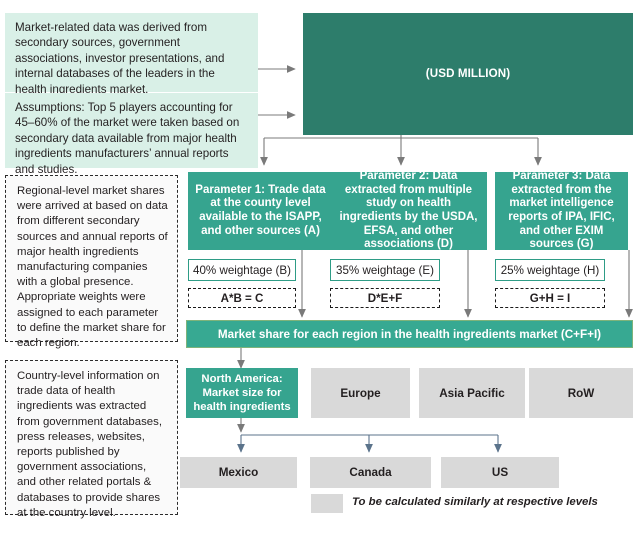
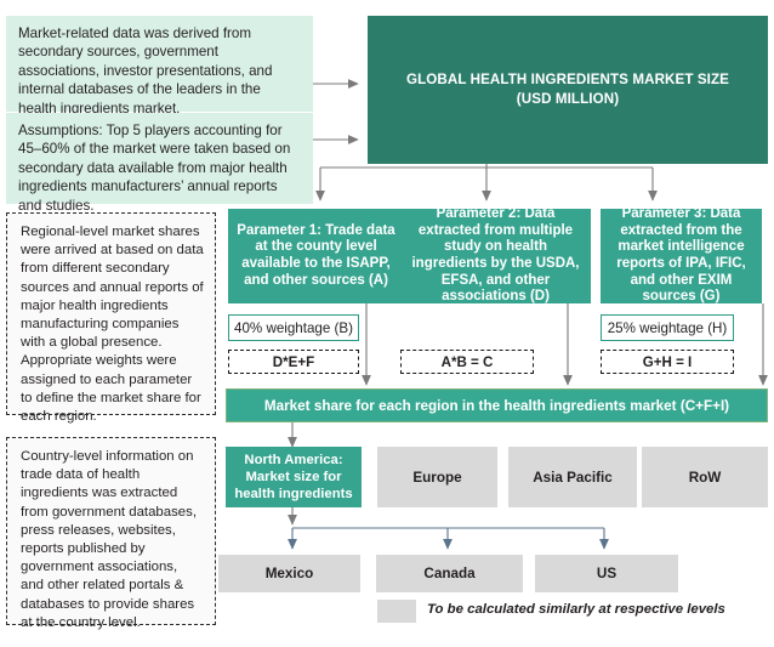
  Market-related data was derived from secondary sources, government associations, investor presentations, and internal databases of the leaders in the health ingredients market.
  Assumptions: Top 5 players accounting for 45–60% of the market were taken based on secondary data available from major health ingredients manufacturers’ annual reports and studies.
  Regional-level market shares were arrived at based on data from different secondary sources and annual reports of major health ingredients manufacturing companies with a global presence. Appropriate weights were assigned to each parameter to define the market share for each region.
  Country-level information on trade data of health ingredients was extracted from government databases, press releases, websites, reports published by government associations, and other related portals & databases to provide shares at the country level.
+ GLOBAL HEALTH INGREDIENTS MARKET SIZE
  (USD MILLION)
  Parameter 1: Trade data at the county level available to the ISAPP, and other sources (A)
  40% weightage (B)
- A*B = C
+ D*E+F
  Parameter 2: Data extracted from multiple study on health ingredients by the USDA, EFSA, and other associations (D)
- 35% weightage (E)
- D*E+F
+ A*B = C
  Parameter 3: Data extracted from the market intelligence reports of IPA, IFIC, and other EXIM sources (G)
  25% weightage (H)
  G+H = I
  Market share for each region in the health ingredients market (C+F+I)
  North America: Market size for health ingredients
  Europe
  Asia Pacific
  RoW
  Mexico
  Canada
  US
  To be calculated similarly at respective levels
